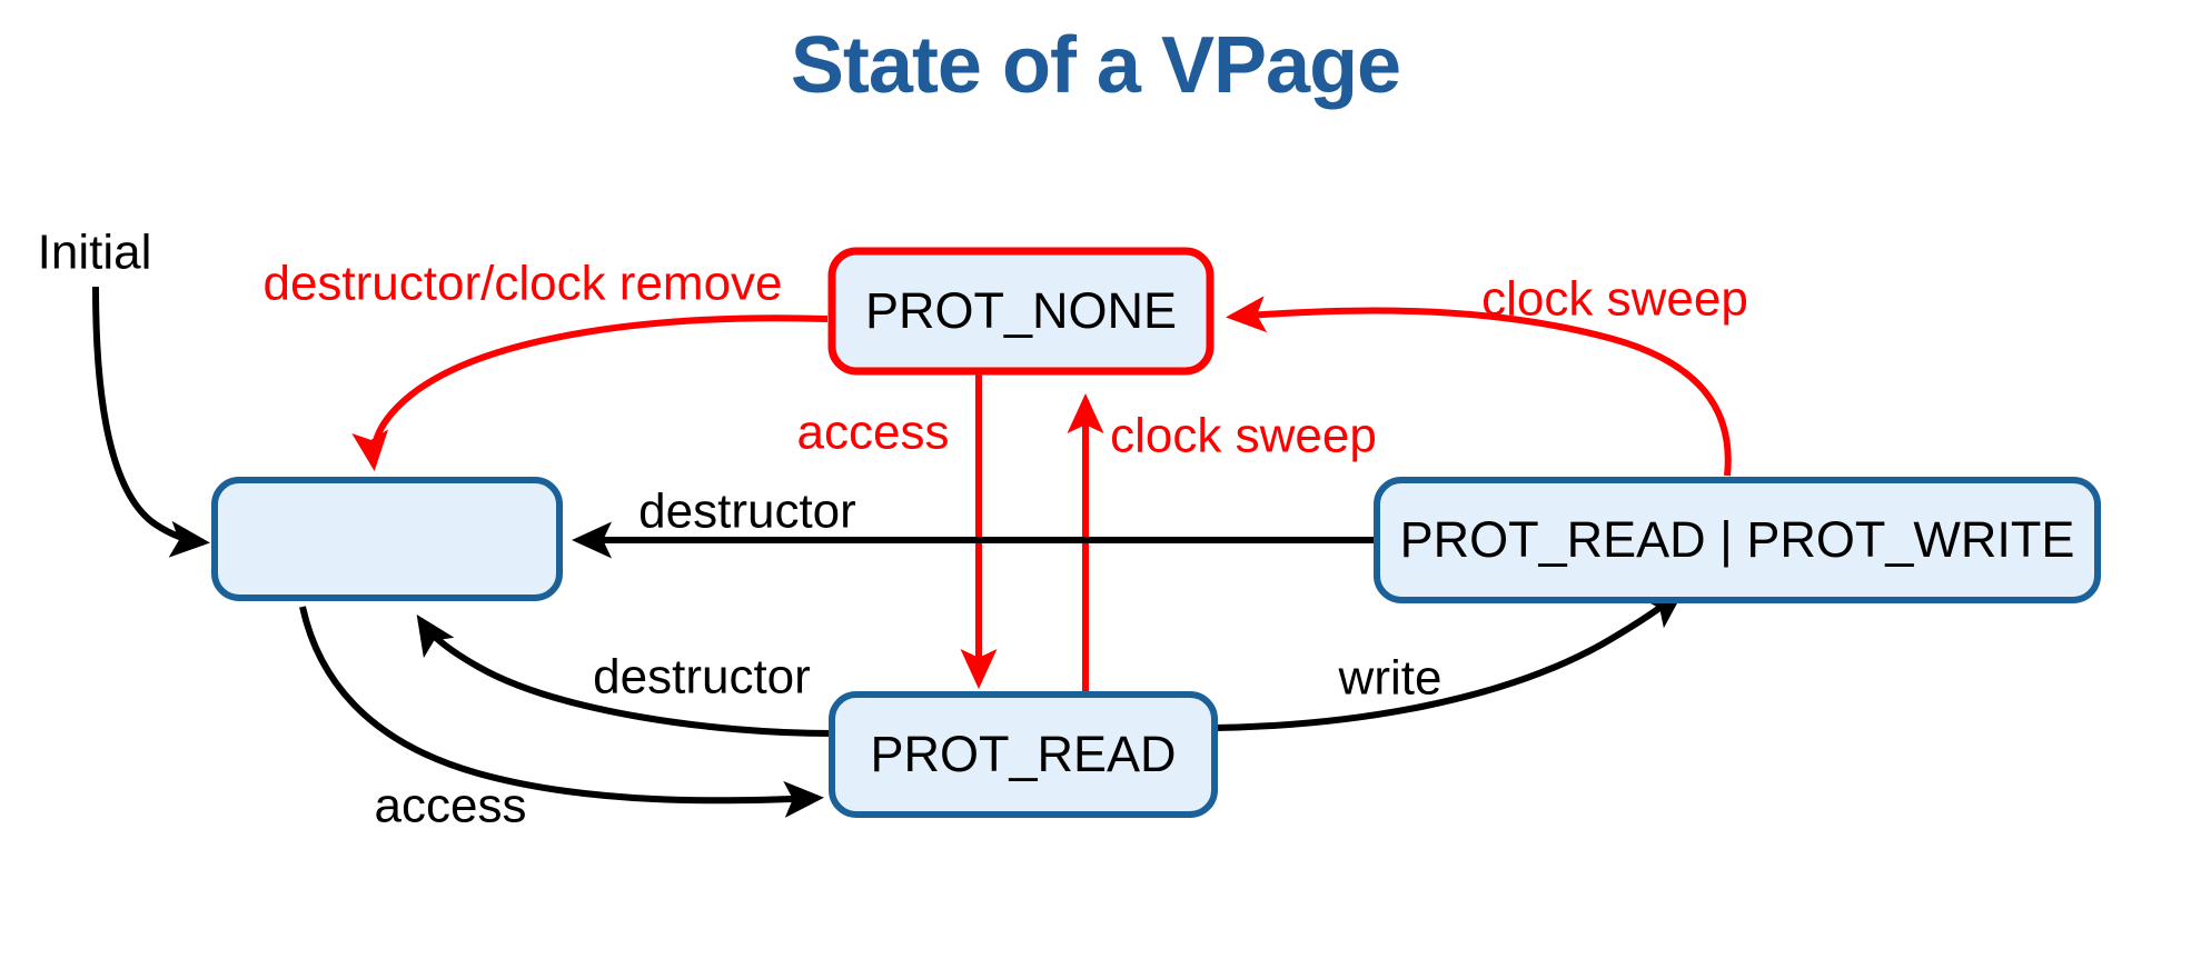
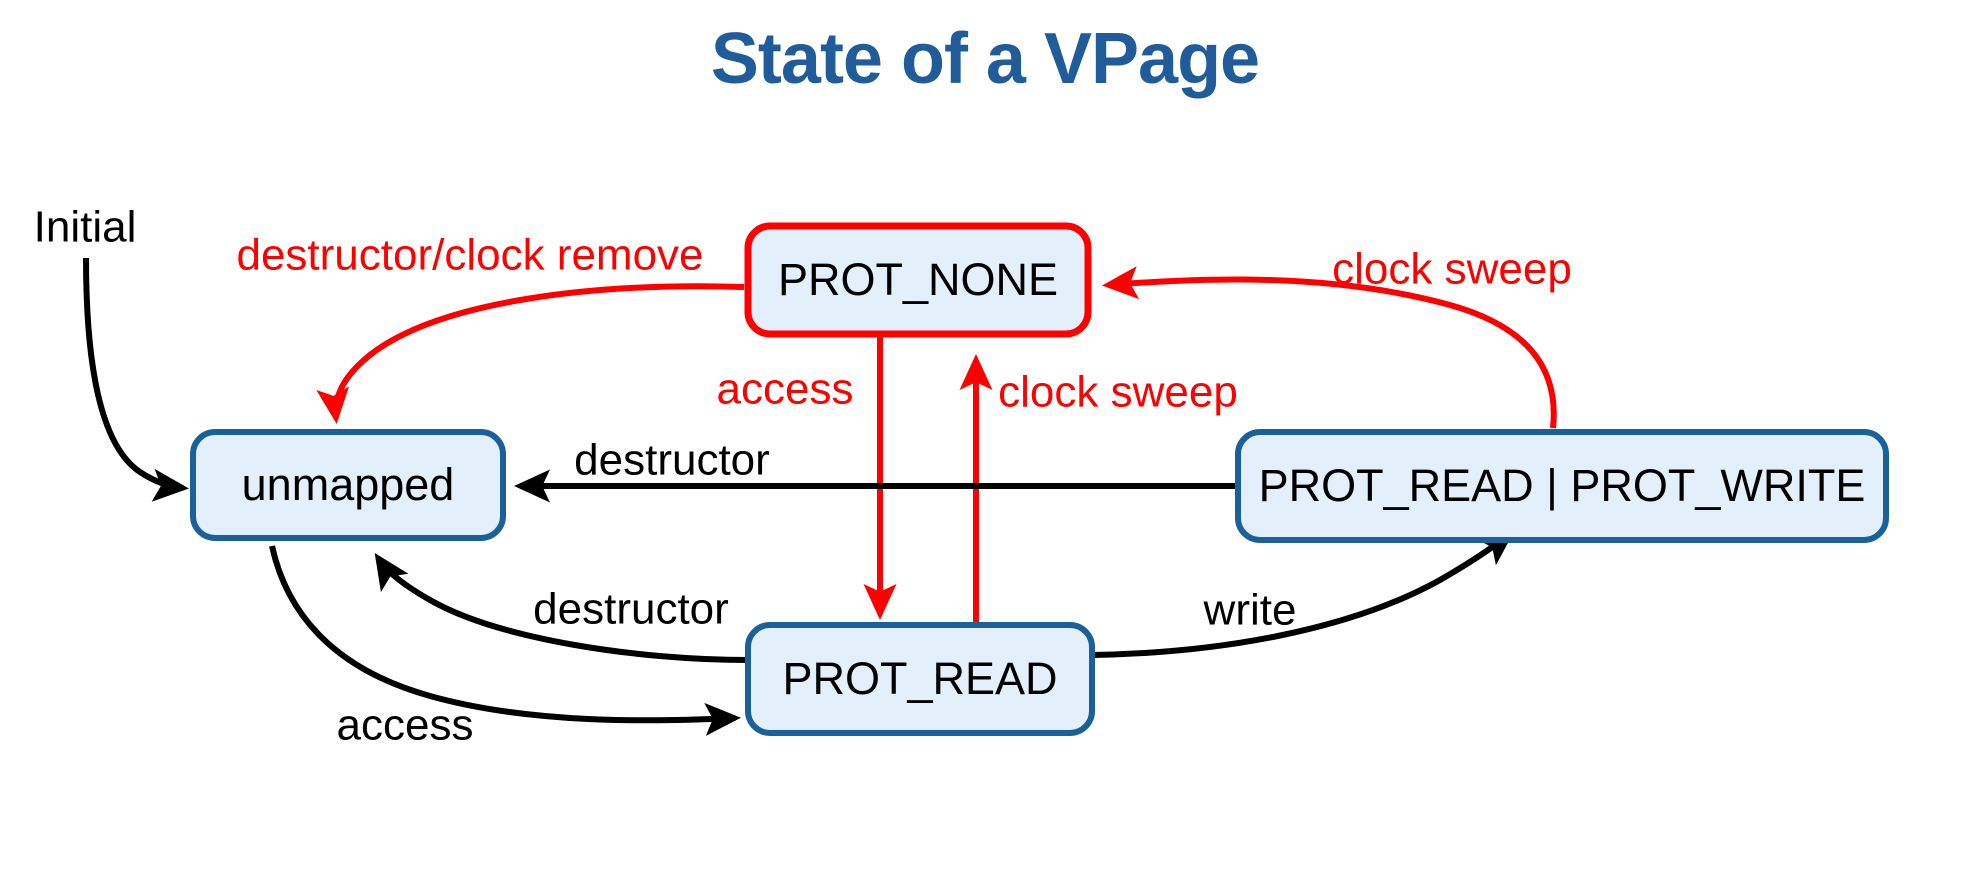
  State of a VPage
+ unmapped
  PROT_NONE
  PROT_READ
  PROT_READ | PROT_WRITE
  Initial
  destructor/clock remove
  clock sweep
  access
  clock sweep
  destructor
  destructor
  access
  write
